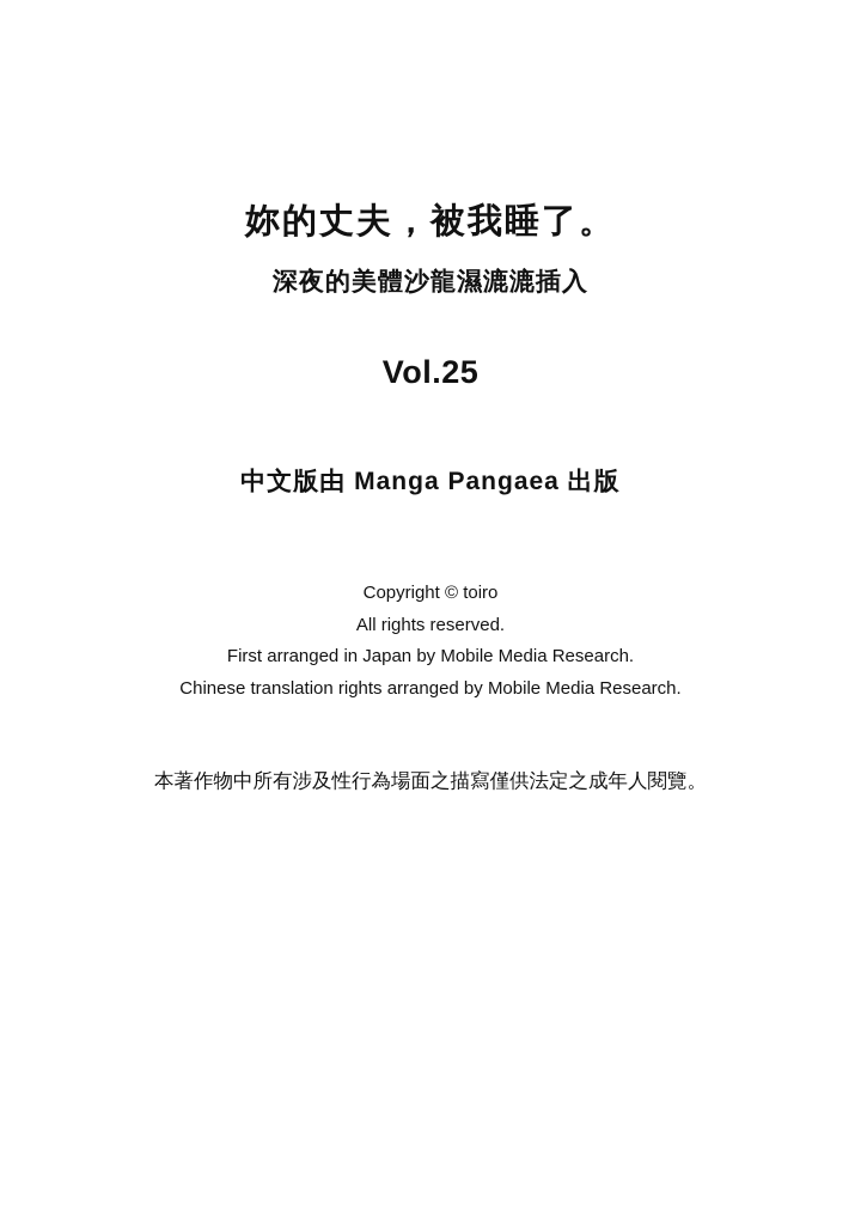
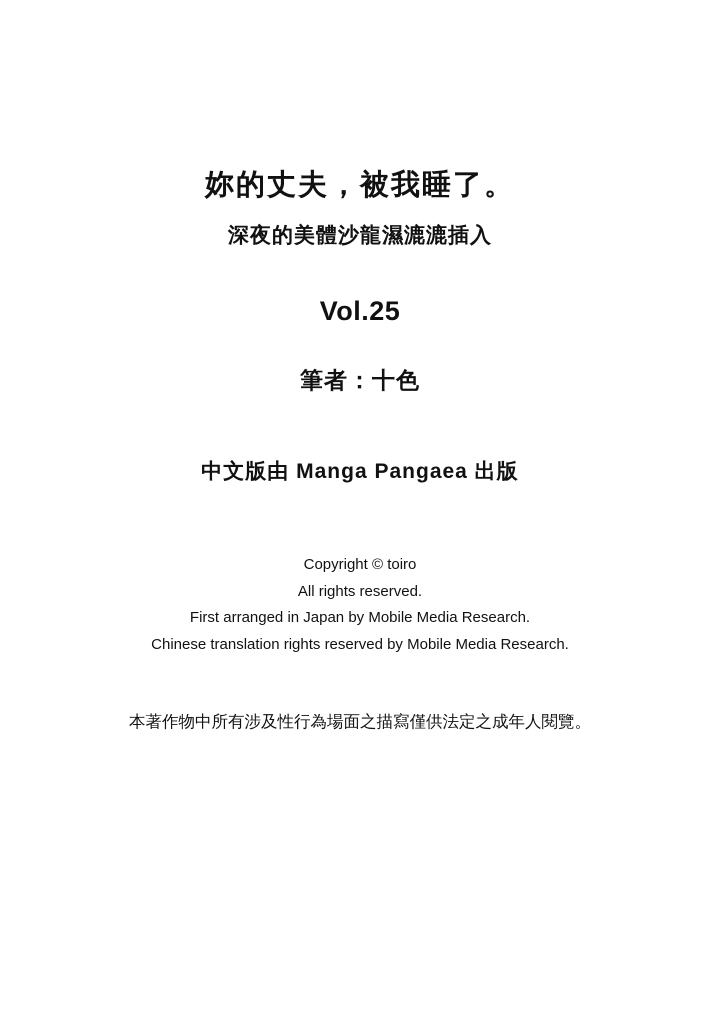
  妳的丈夫，被我睡了。
  深夜的美體沙龍濕漉漉插入
  Vol.25
+ 筆者：十色
  中文版由 Manga Pangaea 出版
  Copyright © toiro
  All rights reserved.
  First arranged in Japan by Mobile Media Research.
- Chinese translation rights arranged by Mobile Media Research.
+ Chinese translation rights reserved by Mobile Media Research.
  本著作物中所有涉及性行為場面之描寫僅供法定之成年人閱覽。
